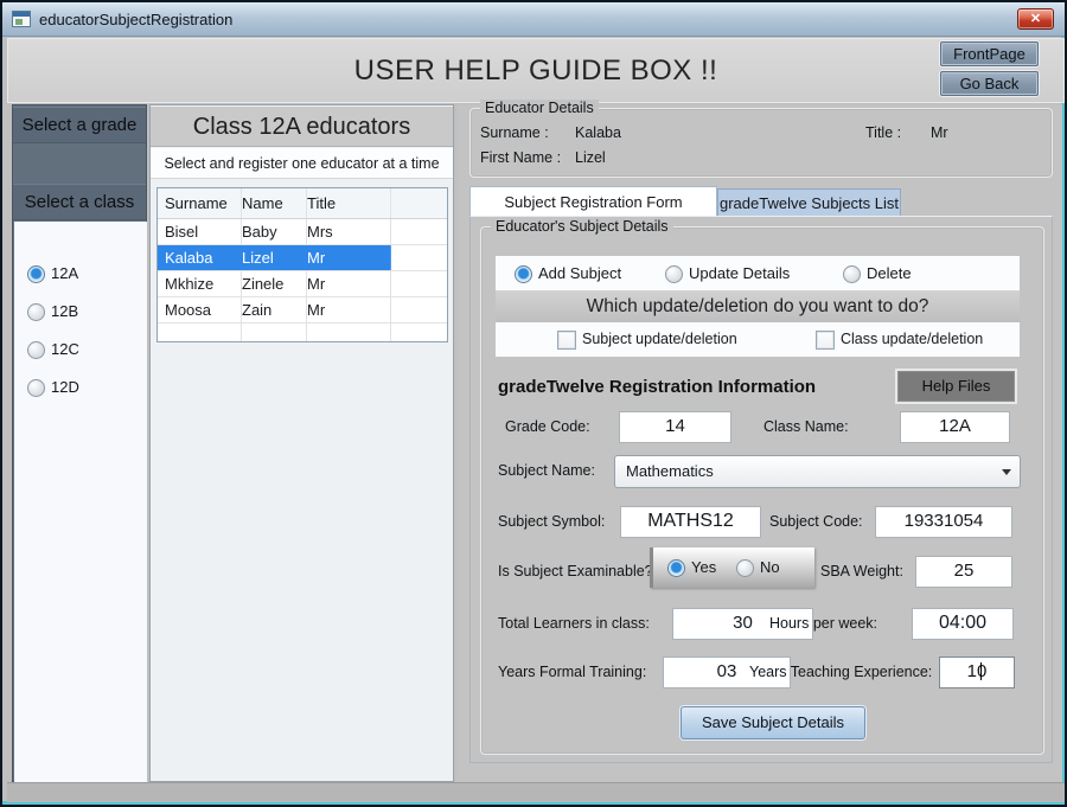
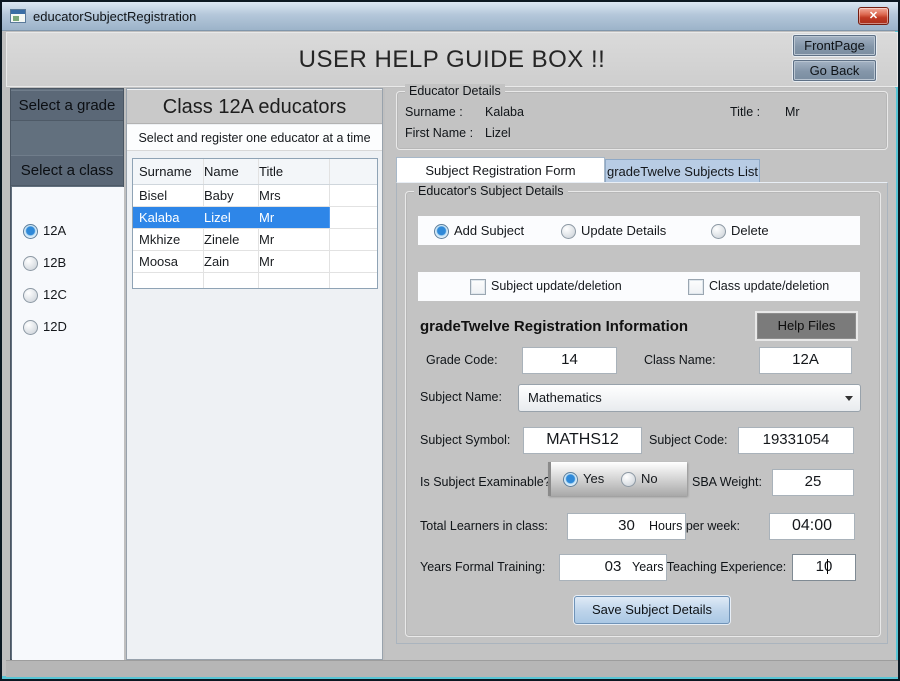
  educatorSubjectRegistration
  ✕
  USER HELP GUIDE BOX !!
  FrontPage
  Go Back
  Select a grade
  Select a class
  12A
  12B
  12C
  12D
  Class 12A educators
  Select and register one educator at a time
  Surname
  Name
  Title
  Bisel
  Baby
  Mrs
  Kalaba
  Lizel
  Mr
  Mkhize
  Zinele
  Mr
  Moosa
  Zain
  Mr
  Educator Details
  Surname :
  Kalaba
  Title :
  Mr
  First Name :
  Lizel
  Subject Registration Form
  gradeTwelve Subjects List
  Educator's Subject Details
  Add Subject
  Update Details
  Delete
- Which update/deletion do you want to do?
  Subject update/deletion
  Class update/deletion
  gradeTwelve Registration Information
  Help Files
  Grade Code:
  14
  Class Name:
  12A
  Subject Name:
  Mathematics
  Subject Symbol:
  MATHS12
  Subject Code:
  19331054
  Is Subject Examinable
  Yes
  No
  SBA Weight:
  25
  Total Learners in class:
  30
  Hours per week:
  04:00
  Years Formal Training:
  03
  Years Teaching Experience:
  10
  Save Subject Details
